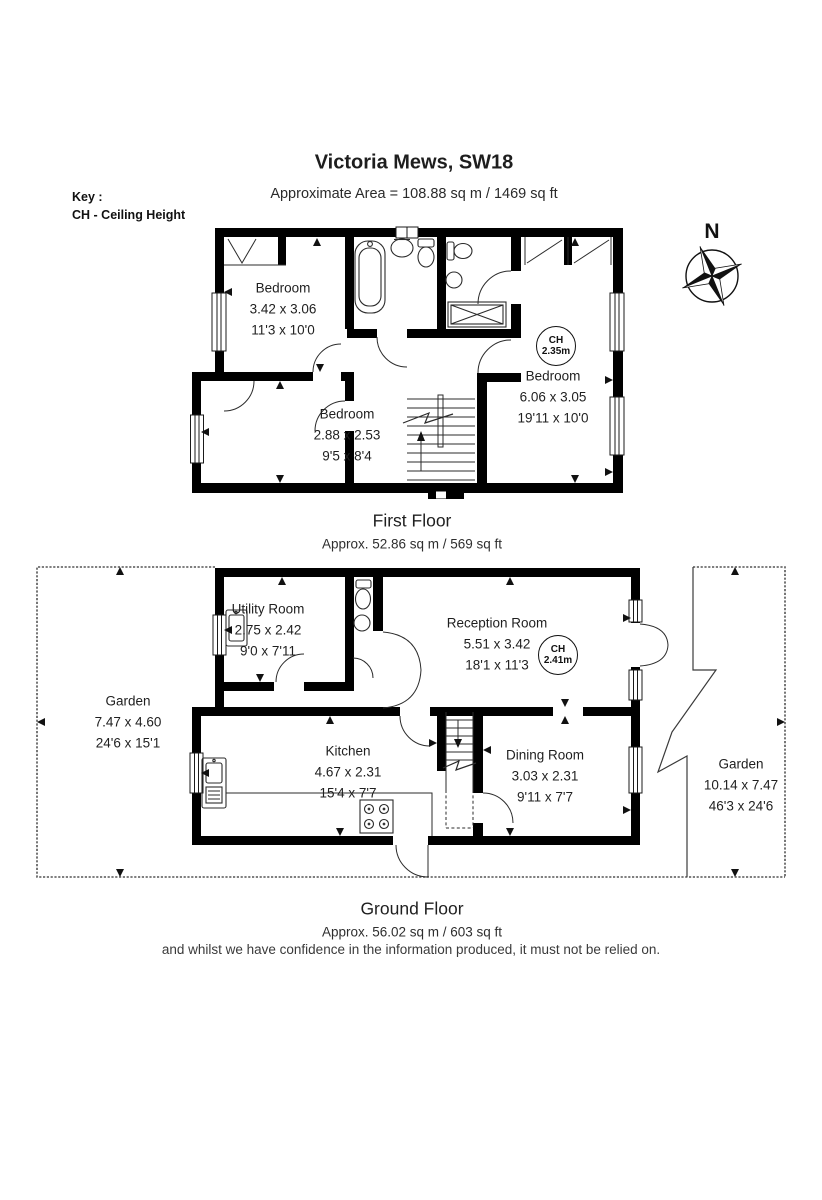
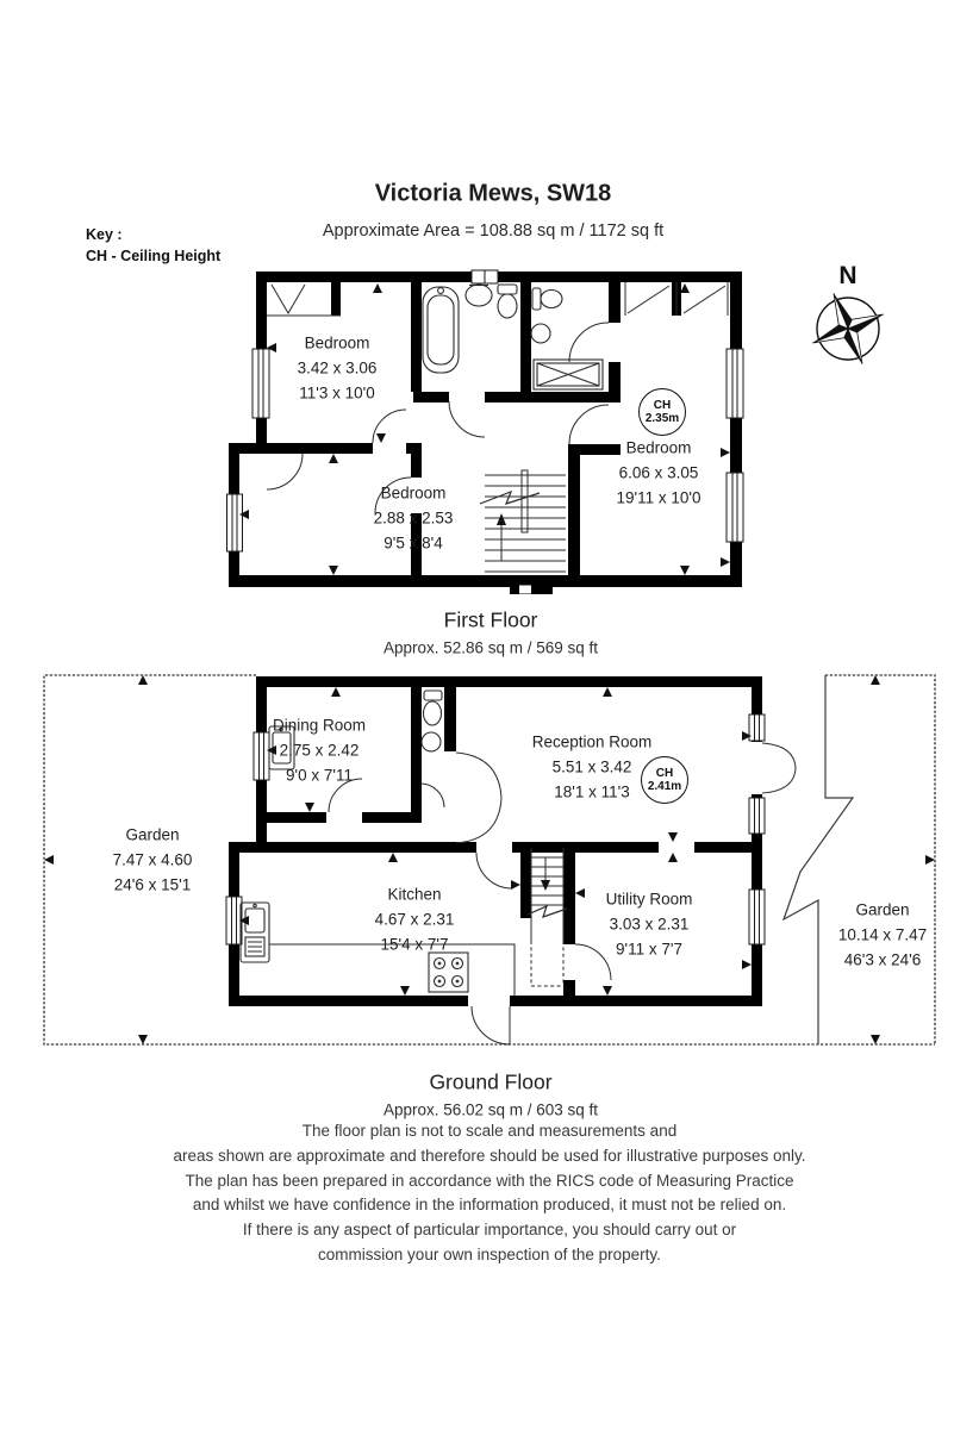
  Victoria Mews, SW18
- Approximate Area = 108.88 sq m / 1469 sq ft
+ Approximate Area = 108.88 sq m / 1172 sq ft
  Key :
  CH - Ceiling Height
  N
  Bedroom
  3.42 x 3.06
  11'3 x 10'0
  Bedroom
  2.88 x 2.53
  9'5 x 8'4
  Bedroom
  6.06 x 3.05
  19'11 x 10'0
  CH
  2.35m
  First Floor
  Approx. 52.86 sq m / 569 sq ft
- Utility Room
+ Dining Room
  2.75 x 2.42
  9'0 x 7'11
  Reception Room
  5.51 x 3.42
  18'1 x 11'3
  Kitchen
  4.67 x 2.31
  15'4 x 7'7
- Dining Room
+ Utility Room
  3.03 x 2.31
  9'11 x 7'7
  Garden
  7.47 x 4.60
  24'6 x 15'1
  Garden
  10.14 x 7.47
  46'3 x 24'6
  CH
  2.41m
  Ground Floor
  Approx. 56.02 sq m / 603 sq ft
+ The floor plan is not to scale and measurements and
+ areas shown are approximate and therefore should be used for illustrative purposes only.
+ The plan has been prepared in accordance with the RICS code of Measuring Practice
  and whilst we have confidence in the information produced, it must not be relied on.
+ If there is any aspect of particular importance, you should carry out or
+ commission your own inspection of the property.
